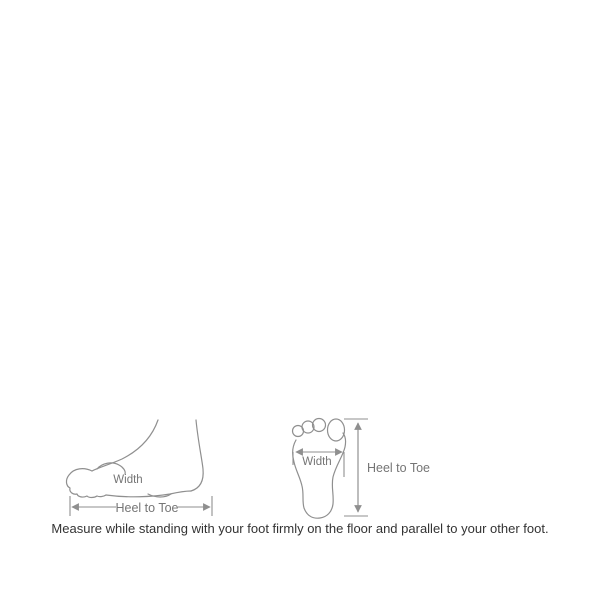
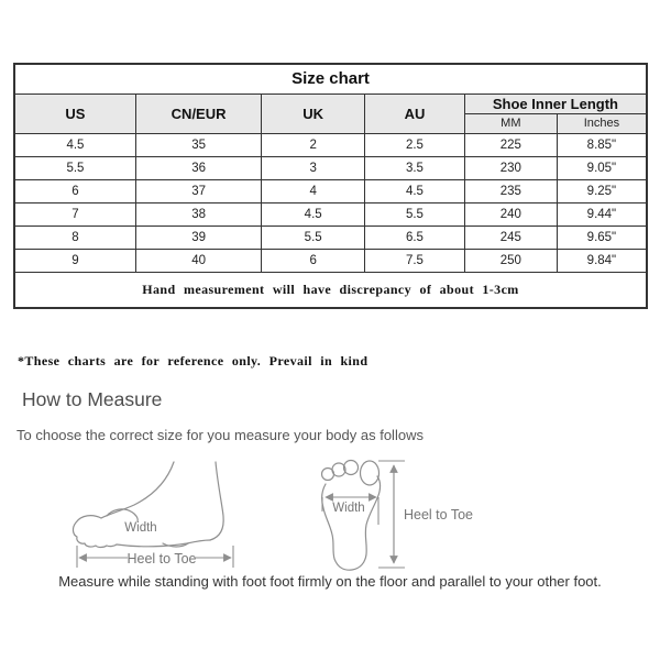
+ Size chart
+ US	CN/EUR	UK	AU	Shoe Inner Length
+ MM	Inches
+ 4.5	35	2	2.5	225	8.85"
+ 5.5	36	3	3.5	230	9.05"
+ 6	37	4	4.5	235	9.25"
+ 7	38	4.5	5.5	240	9.44"
+ 8	39	5.5	6.5	245	9.65"
+ 9	40	6	7.5	250	9.84"
+ Hand measurement will have discrepancy of about 1-3cm
+ *These charts are for reference only. Prevail in kind
+ How to Measure
+ To choose the correct size for you measure your body as follows
  Width
  Heel to Toe
  Width
  Heel to Toe
- Measure while standing with your foot firmly on the floor and parallel to your other foot.
+ Measure while standing with foot foot firmly on the floor and parallel to your other foot.
